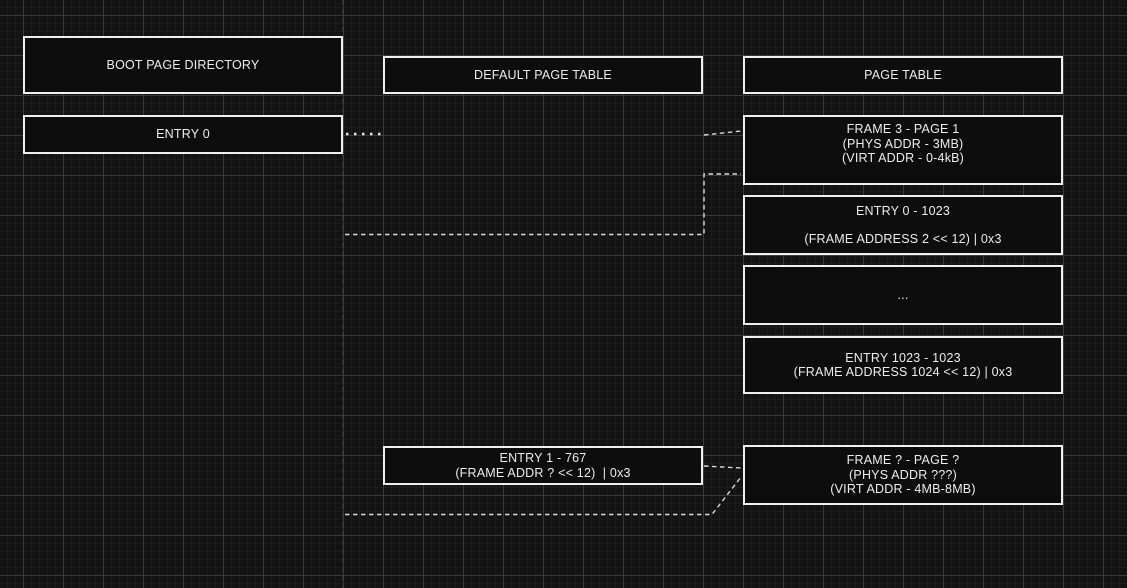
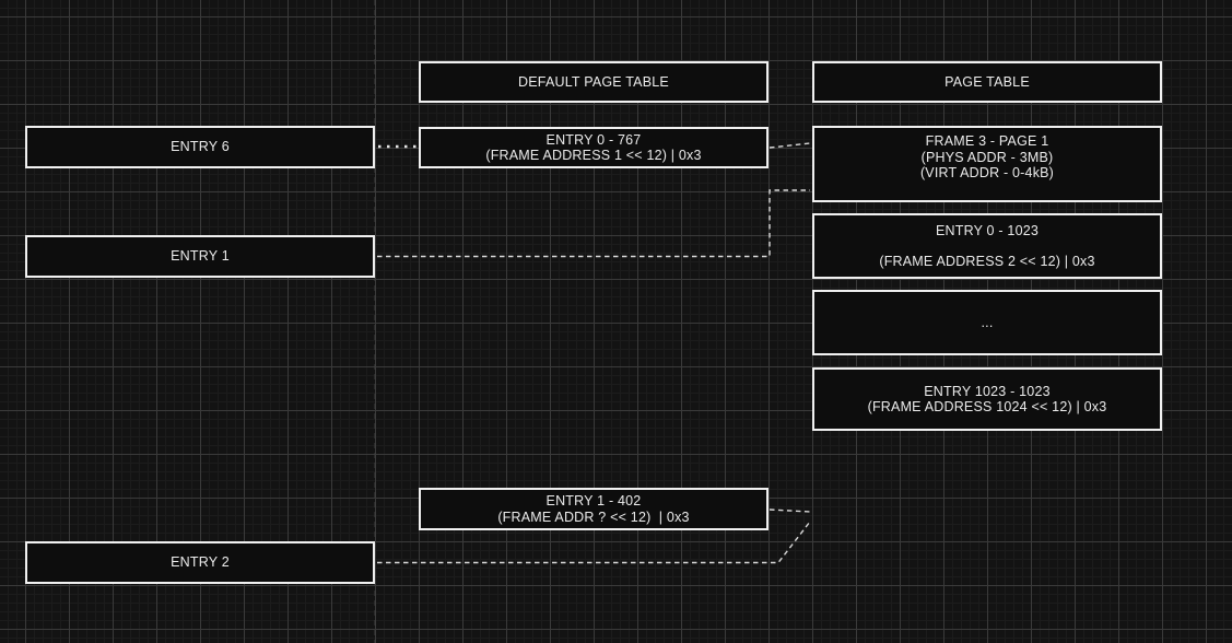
- BOOT PAGE DIRECTORY
- ENTRY 0
+ ENTRY 6
+ ENTRY 1
+ ENTRY 2
  DEFAULT PAGE TABLE
+ ENTRY 0 - 767
+ (FRAME ADDRESS 1 << 12) | 0x3
- ENTRY 1 - 767
+ ENTRY 1 - 402
  (FRAME ADDR ? << 12) | 0x3
  PAGE TABLE
  FRAME 3 - PAGE 1
  (PHYS ADDR - 3MB)
  (VIRT ADDR - 0-4kB)
  ENTRY 0 - 1023
  (FRAME ADDRESS 2 << 12) | 0x3
  ...
  ENTRY 1023 - 1023
  (FRAME ADDRESS 1024 << 12) | 0x3
- FRAME ? - PAGE ?
- (PHYS ADDR ???)
- (VIRT ADDR - 4MB-8MB)
